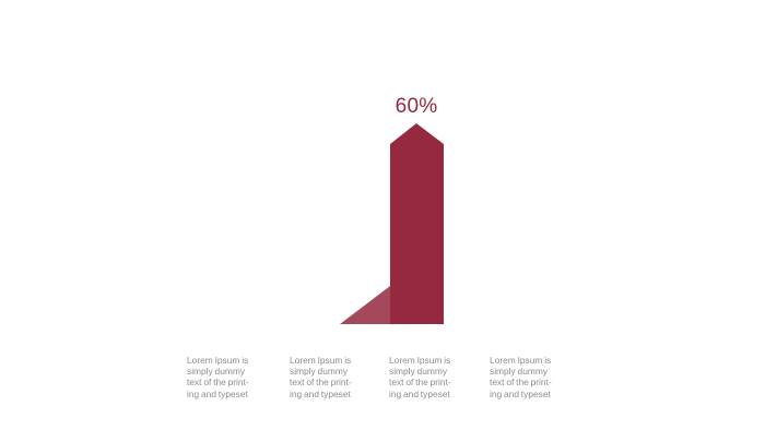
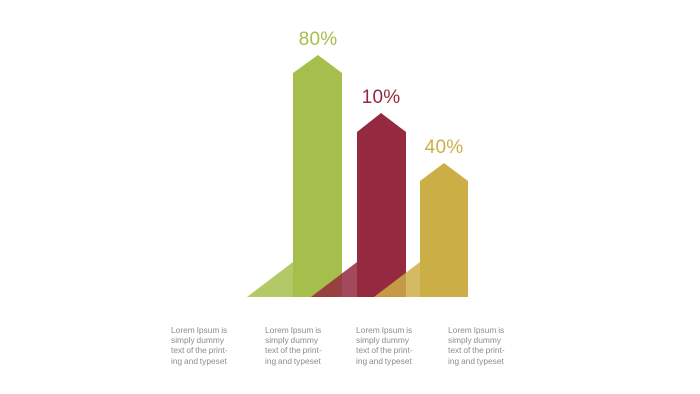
+ 80%
- 60%
+ 10%
+ 40%
  Lorem Ipsum is
  simply dummy
  text of the print-
  ing and typeset
  Lorem Ipsum is
  simply dummy
  text of the print-
  ing and typeset
  Lorem Ipsum is
  simply dummy
  text of the print-
  ing and typeset
  Lorem Ipsum is
  simply dummy
  text of the print-
  ing and typeset
